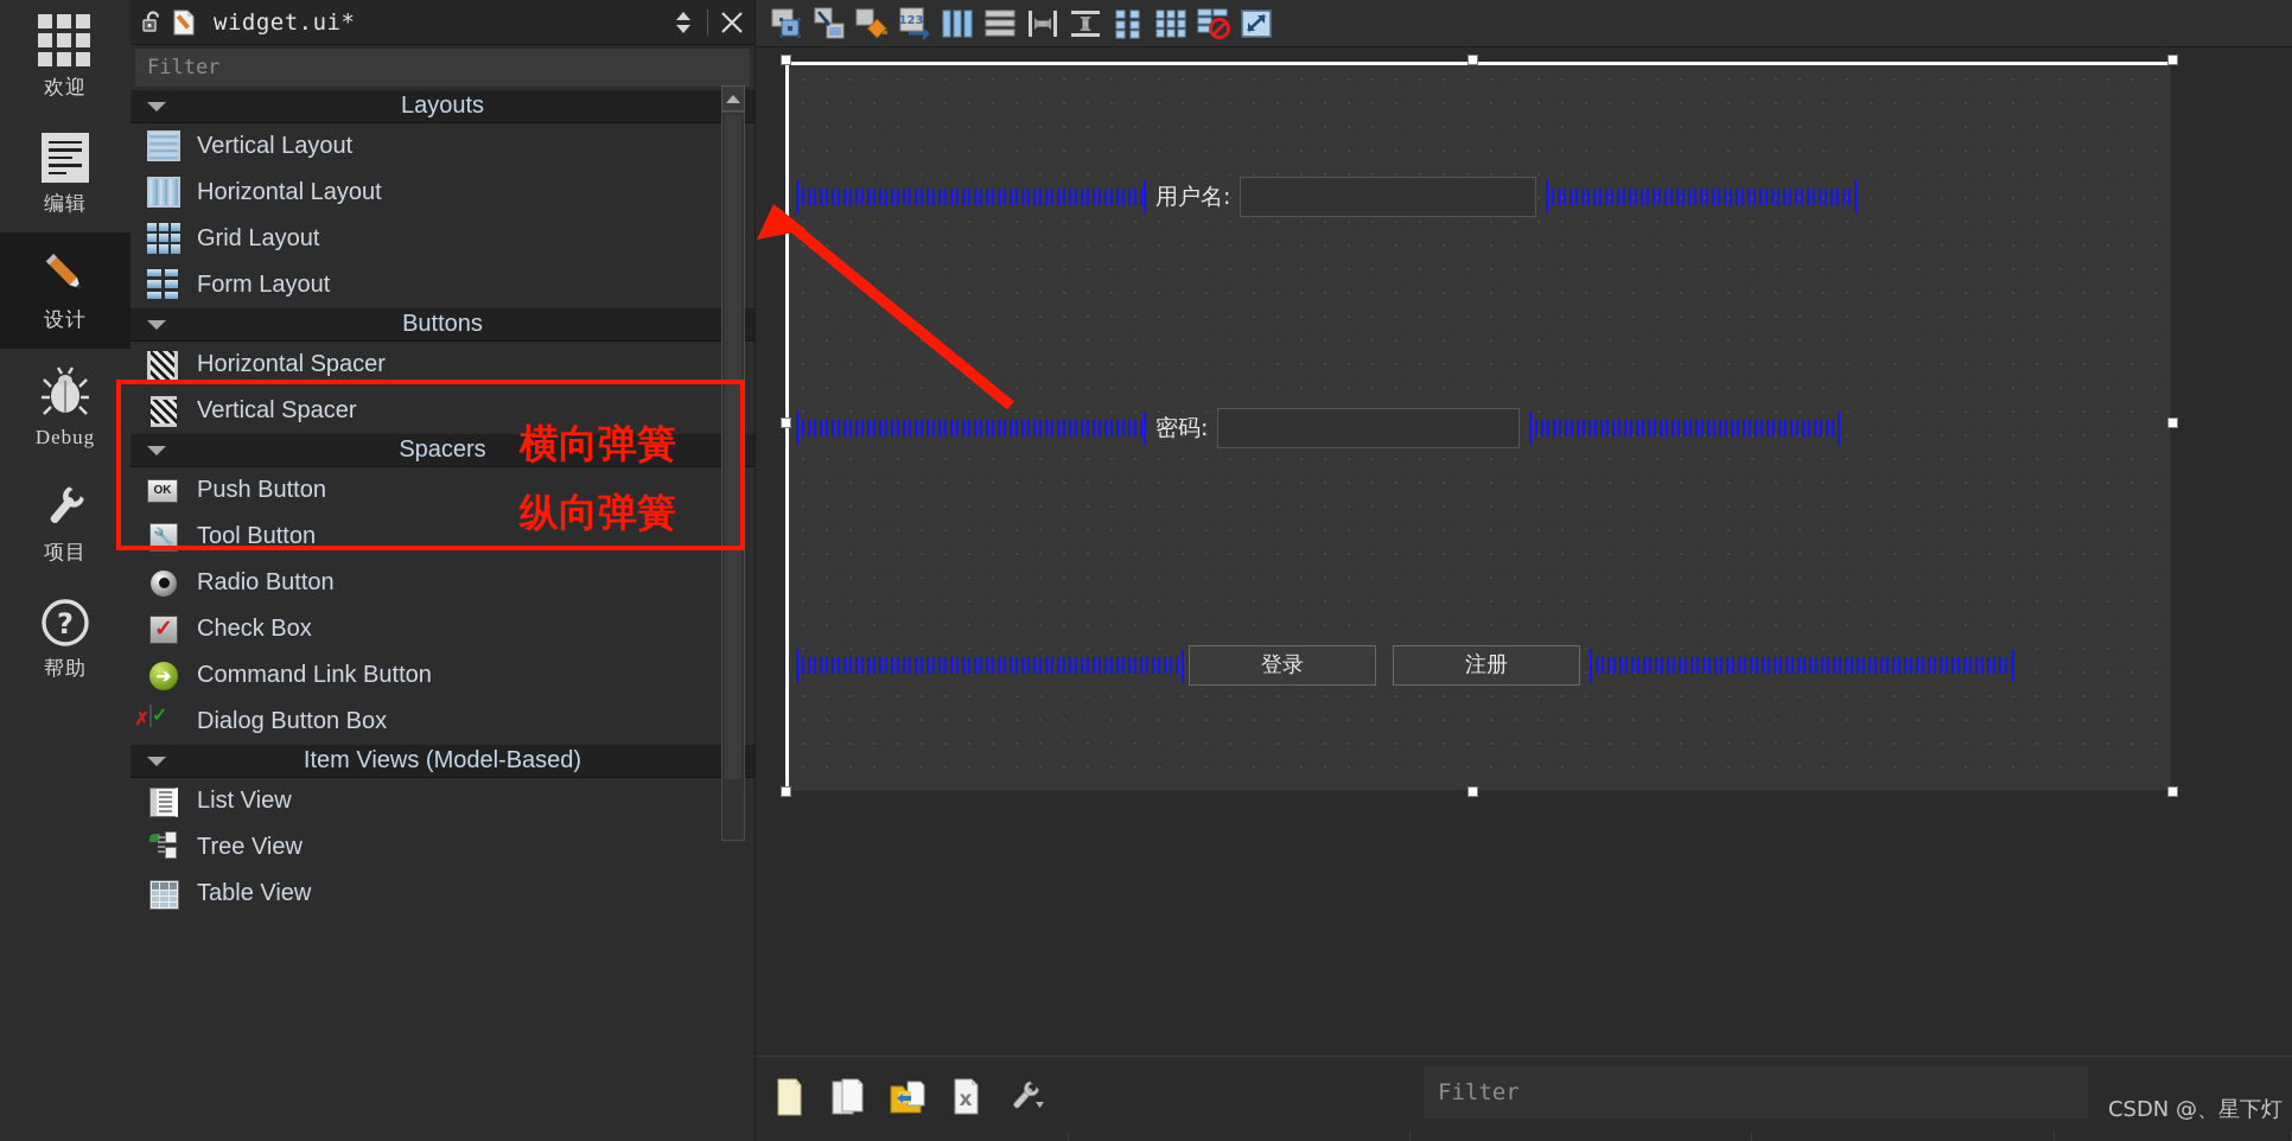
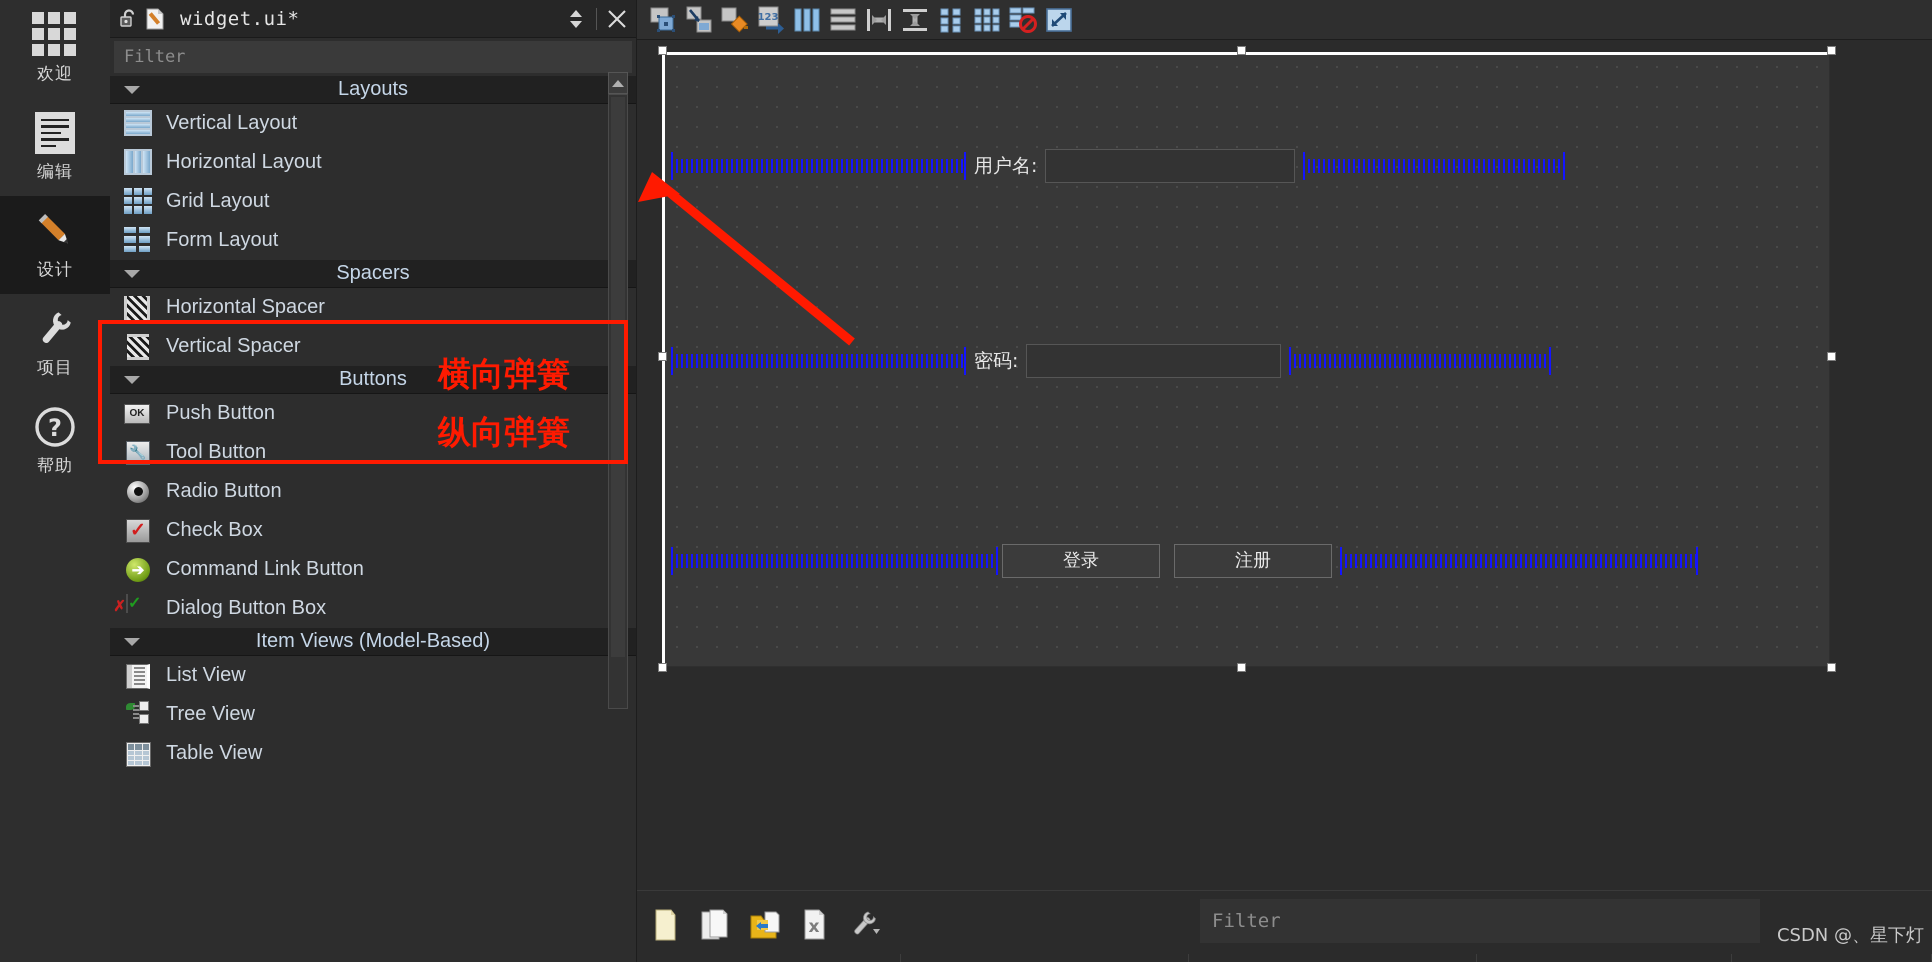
  欢迎
  编辑
  设计
- Debug
  项目
  ?
  帮助
  widget.ui*
  Filter
  Layouts
  Vertical Layout
  Horizontal Layout
  Grid Layout
  Form Layout
- Buttons
+ Spacers
  Horizontal Spacer
  Vertical Spacer
- Spacers
+ Buttons
  OK
  Push Button
  🔧
  Tool Button
  Radio Button
  ✓
  Check Box
  ➔
  Command Link Button
  ✓
  ✗
  Dialog Button Box
  Item Views (Model-Based)
  List View
  Tree View
  Table View
  123
  用户名:
  密码:
  登录
  注册
  x
  Filter
  CSDN @、星下灯
  横向弹簧
  纵向弹簧
